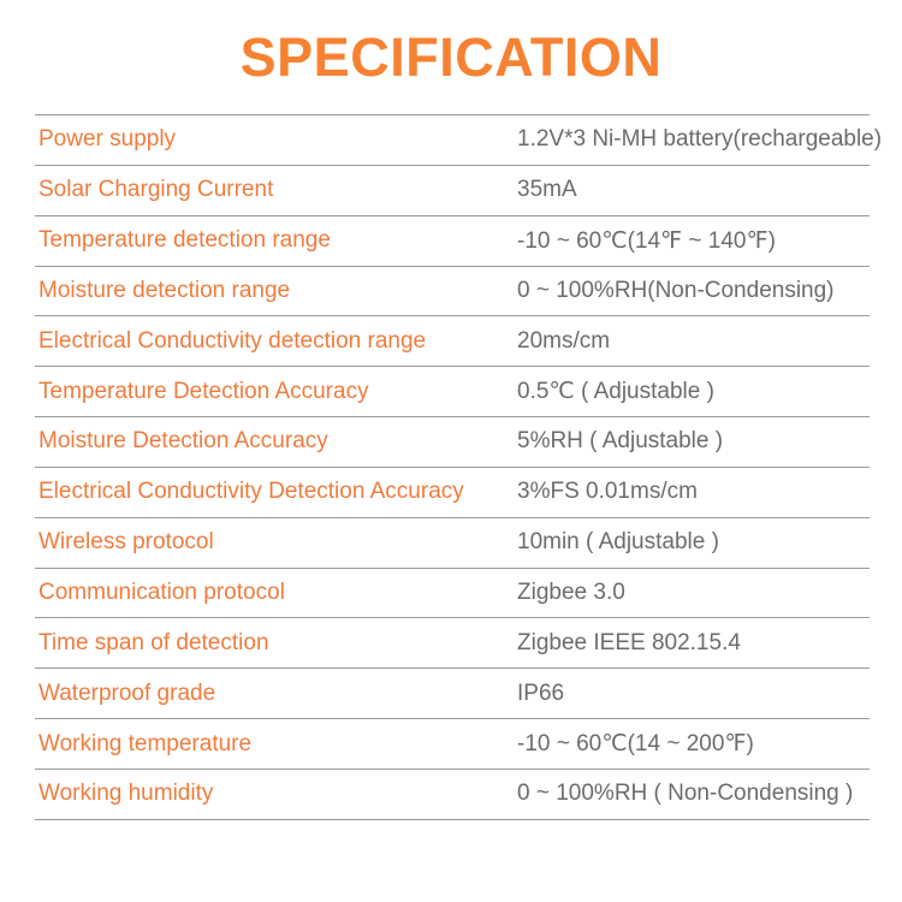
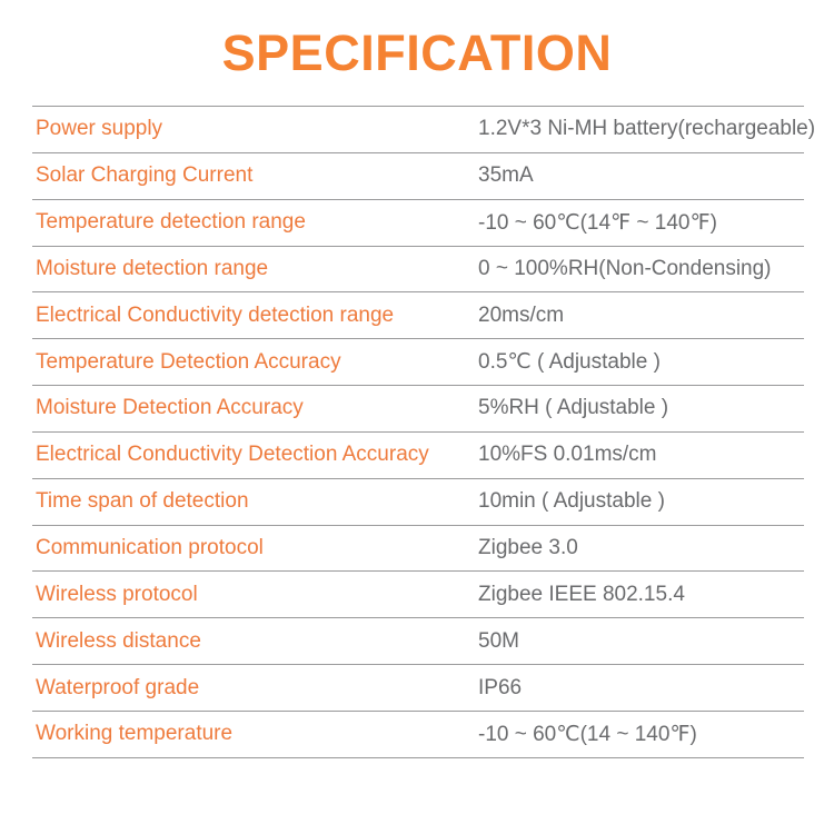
  SPECIFICATION
  Power supply
  1.2V*3 Ni-MH battery(rechargeable)
  Solar Charging Current
  35mA
  Temperature detection range
  -10 ~ 60℃(14℉ ~ 140℉)
  Moisture detection range
  0 ~ 100%RH(Non-Condensing)
  Electrical Conductivity detection range
  20ms/cm
  Temperature Detection Accuracy
  0.5℃ ( Adjustable )
  Moisture Detection Accuracy
  5%RH ( Adjustable )
  Electrical Conductivity Detection Accuracy
- 3%FS 0.01ms/cm
+ 10%FS 0.01ms/cm
- Wireless protocol
+ Time span of detection
  10min ( Adjustable )
  Communication protocol
  Zigbee 3.0
- Time span of detection
+ Wireless protocol
  Zigbee IEEE 802.15.4
+ Wireless distance
+ 50M
  Waterproof grade
  IP66
  Working temperature
- -10 ~ 60℃(14 ~ 200℉)
+ -10 ~ 60℃(14 ~ 140℉)
- Working humidity
- 0 ~ 100%RH ( Non-Condensing )
